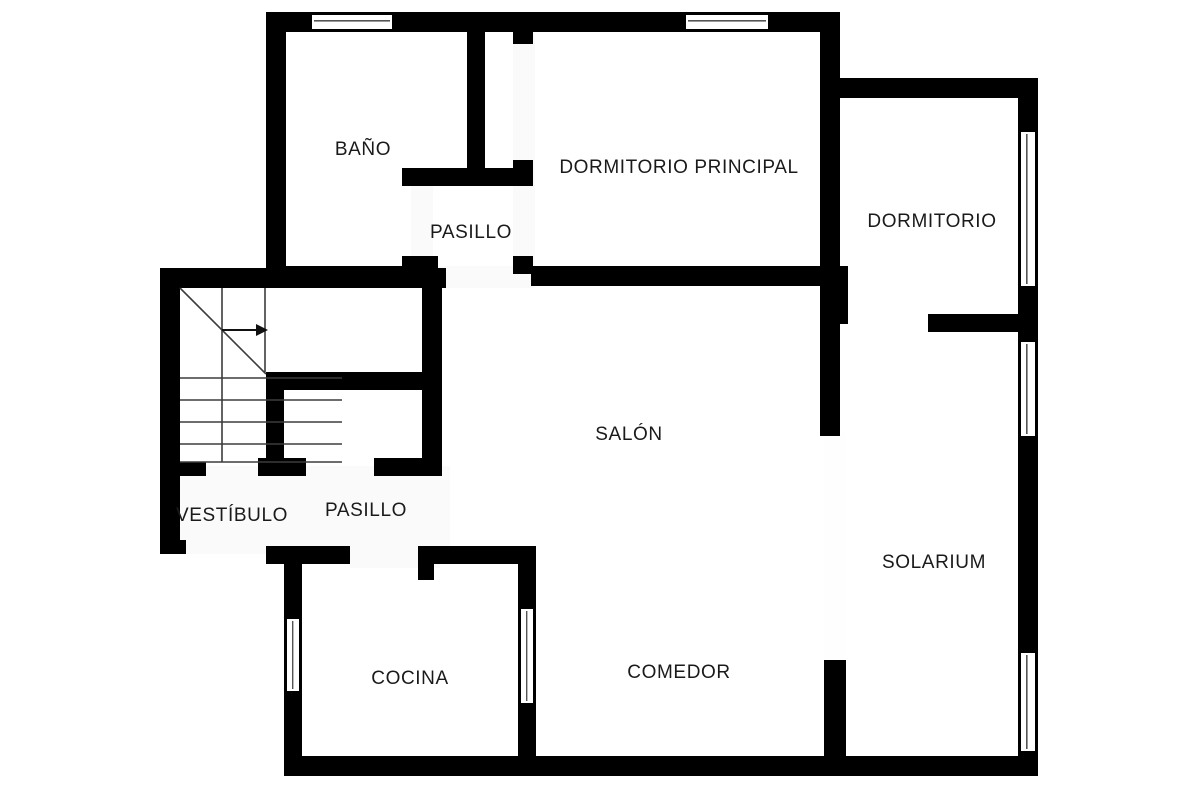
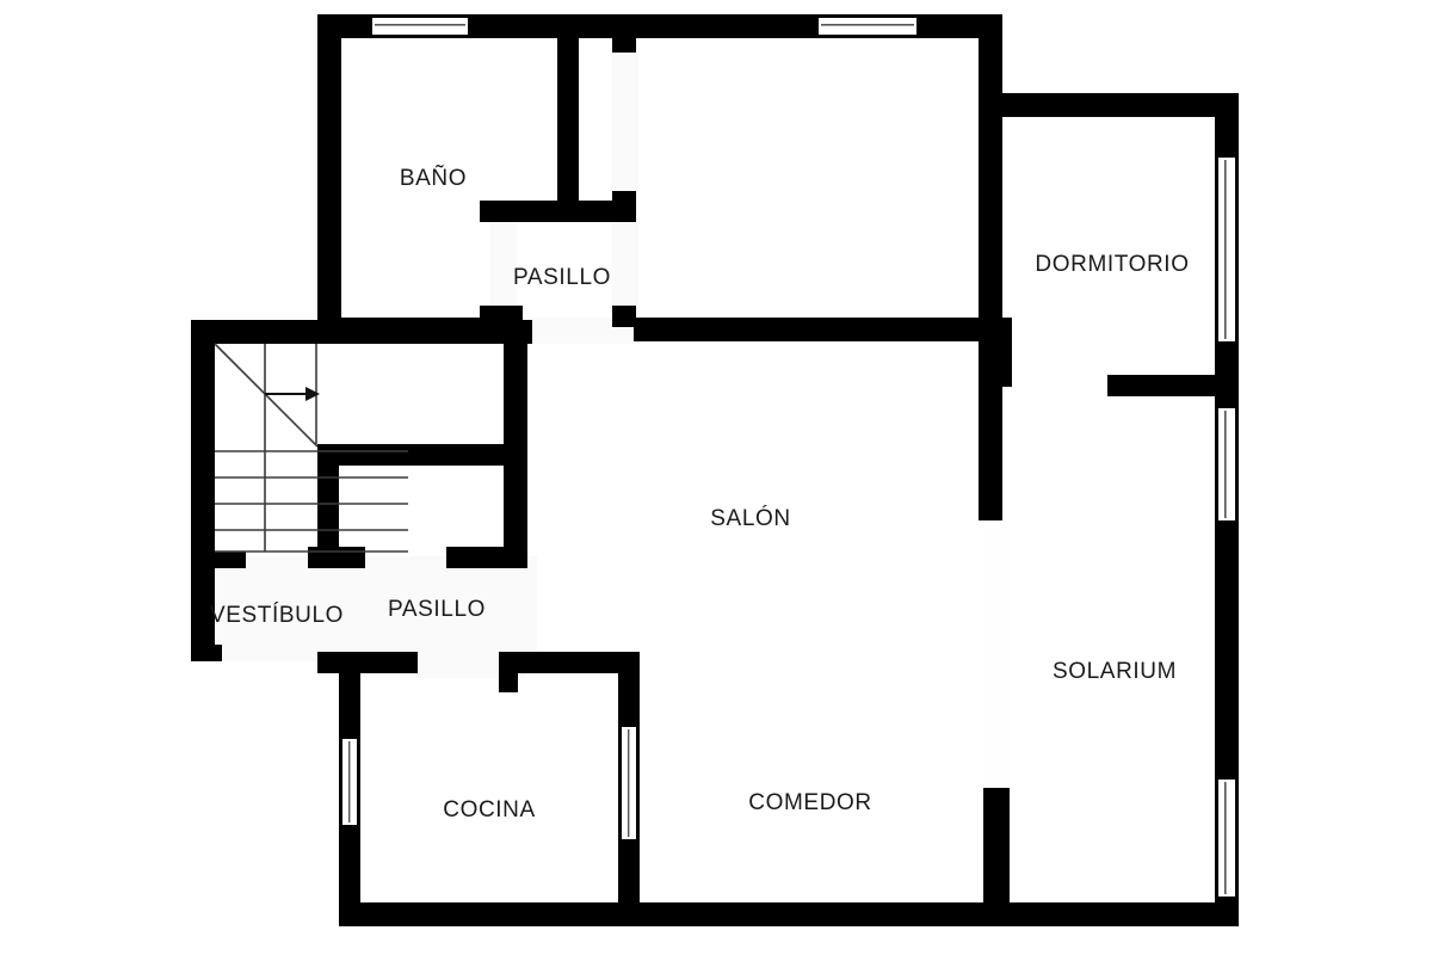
  BAÑO
- DORMITORIO PRINCIPAL
  DORMITORIO
  PASILLO
  SALÓN
  VESTÍBULO
  PASILLO
  SOLARIUM
  COCINA
  COMEDOR
